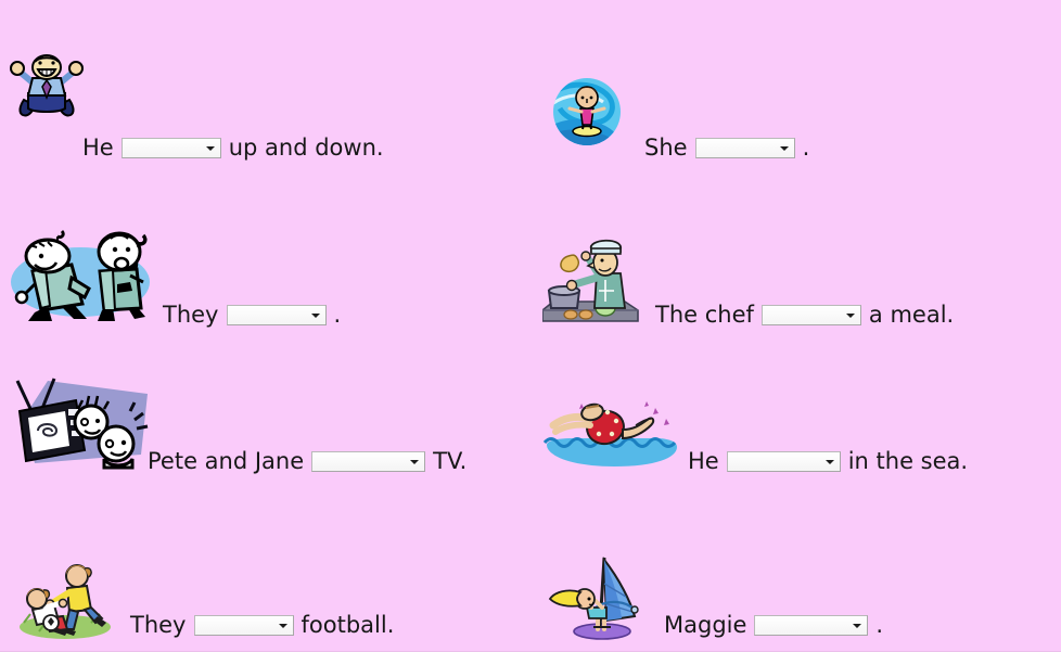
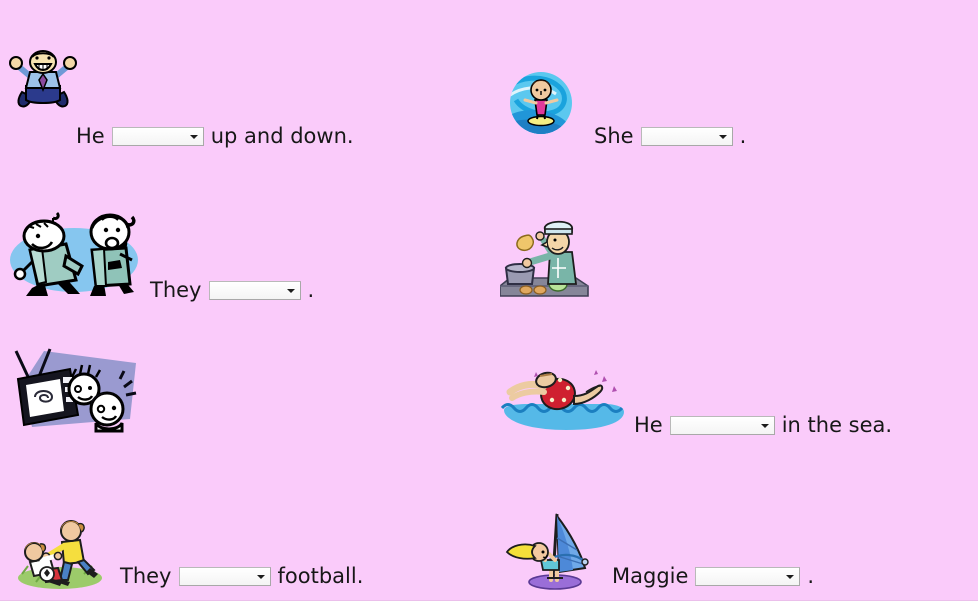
  He
  up and down.
  She
  .
  They
  .
- The chef
- a meal.
- Pete and Jane
- TV.
  He
  in the sea.
  They
  football.
  Maggie
  .
